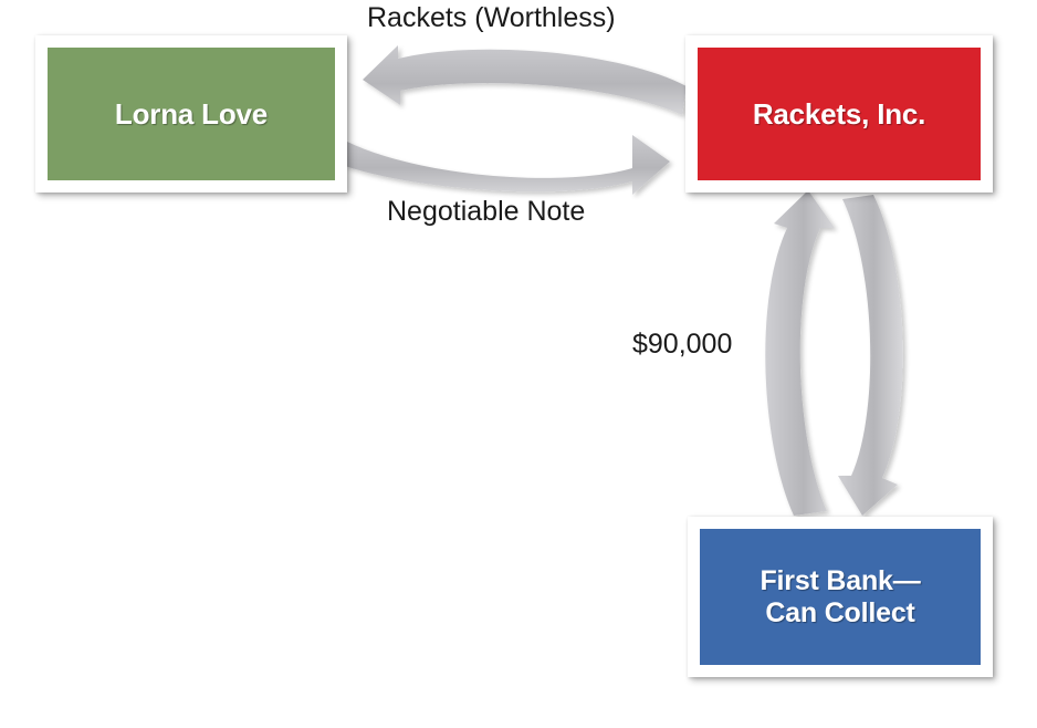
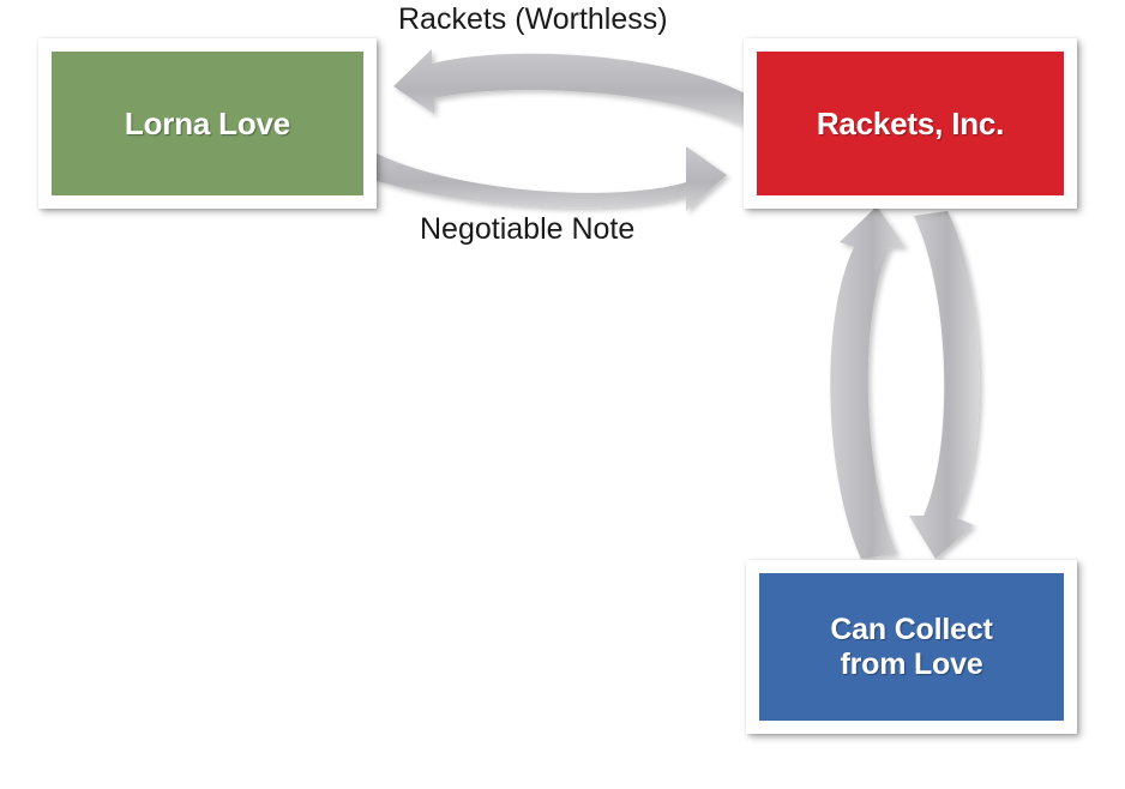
  Lorna Love
  Rackets, Inc.
- First Bank—
  Can Collect
+ from Love
  Rackets (Worthless)
  Negotiable Note
- $90,000
